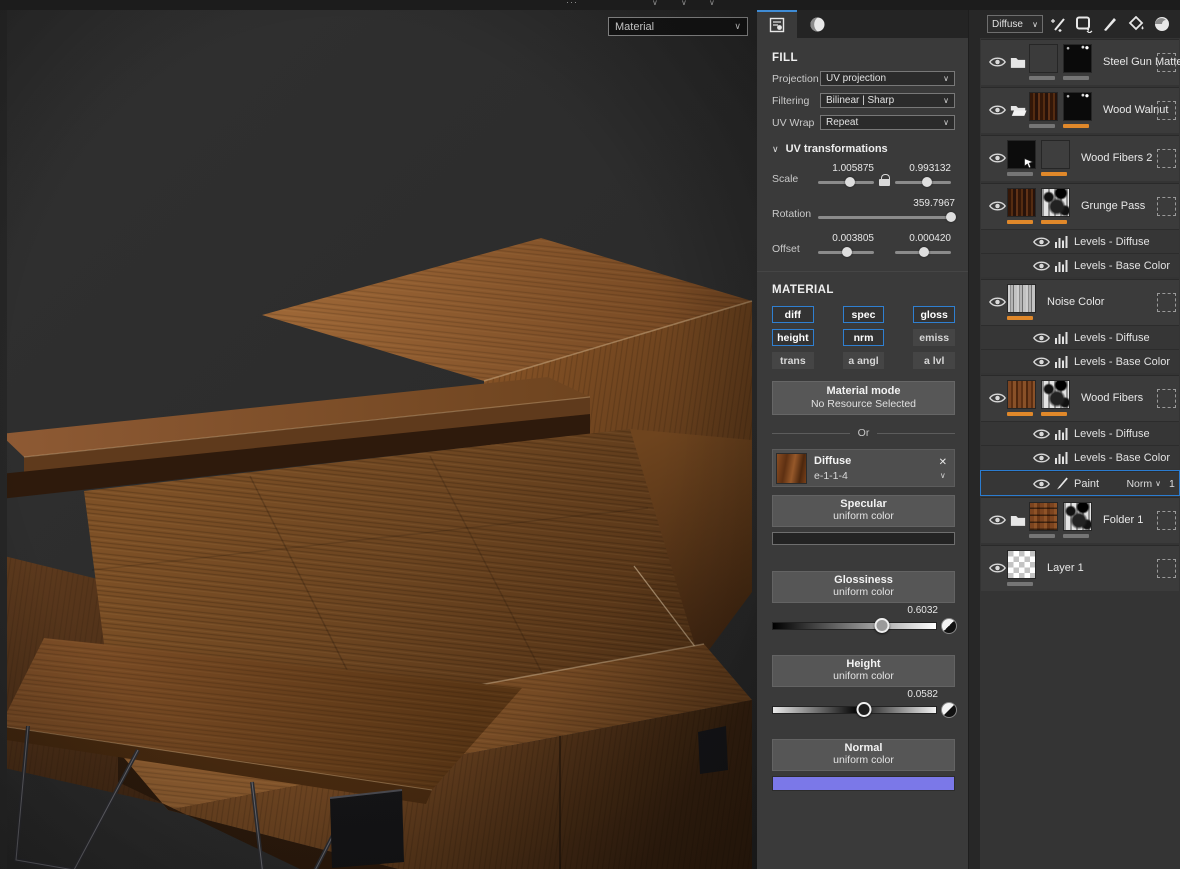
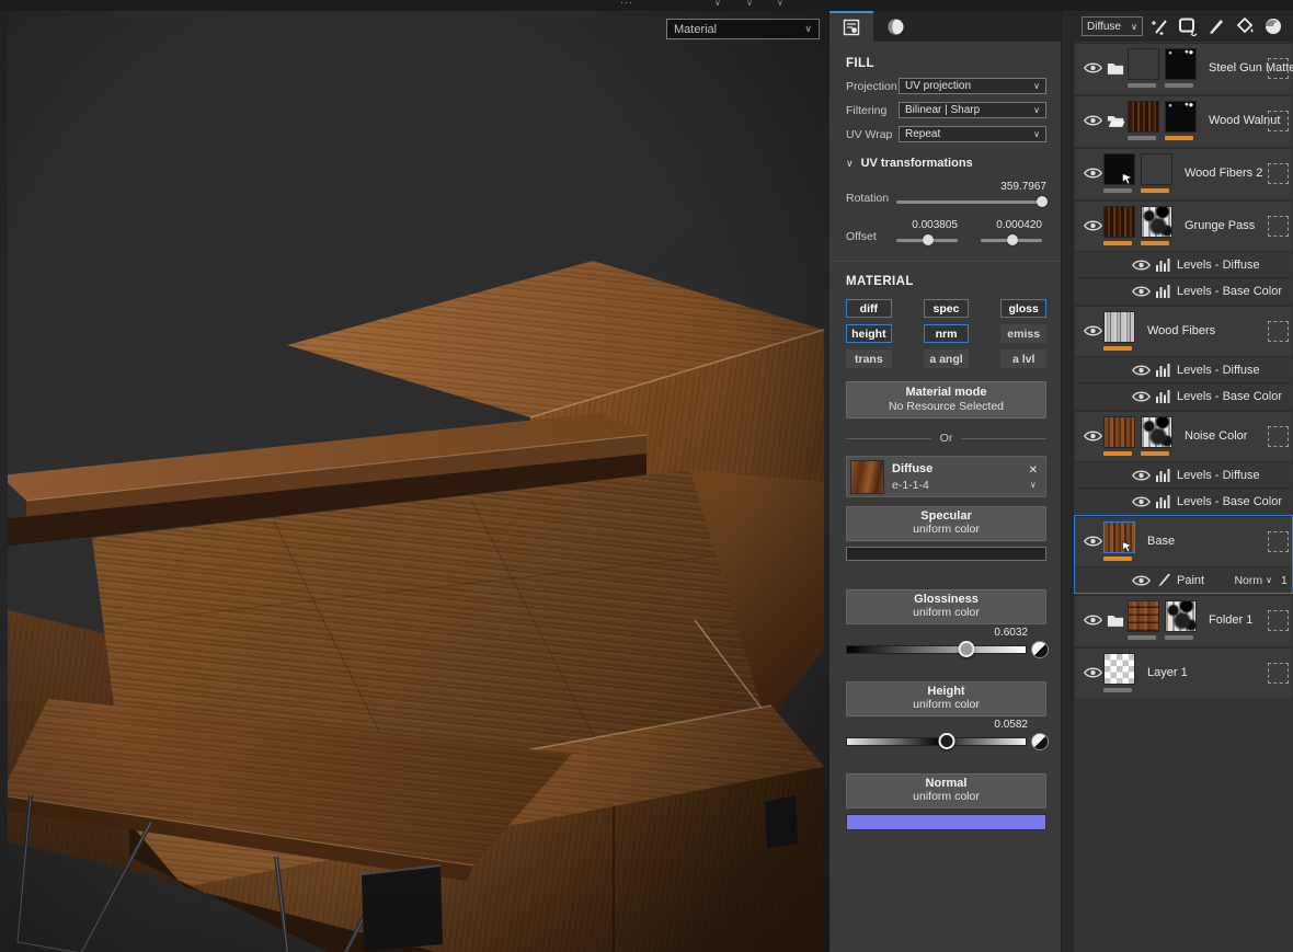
  ···
  ∨
  ∨
  ∨
  FILL
  Projection
  UV projection
  ∨
  Filtering
  Bilinear | Sharp
  ∨
  UV Wrap
  Repeat
  ∨
  ∨
  UV transformations
- Scale
- 1.005875
- 0.993132
  Rotation
  359.7967
  Offset
  0.003805
  0.000420
  MATERIAL
  diff
  spec
  gloss
  height
  nrm
  emiss
  trans
  a angl
  a lvl
  Material mode
  No Resource Selected
  Or
  Diffuse
  e-1-1-4
  ✕
  ∨
  Specular
  uniform color
  Glossiness
  uniform color
  0.6032
  Height
  uniform color
  0.0582
  Normal
  uniform color
  Diffuse
  ∨
  Steel Gun Matte
  Wood Walnut
  Wood Fibers 2
  Grunge Pass
  Levels - Diffuse
  Levels - Base Color
- Noise Color
+ Wood Fibers
  Levels - Diffuse
  Levels - Base Color
- Wood Fibers
+ Noise Color
  Levels - Diffuse
  Levels - Base Color
+ Base
  Paint
  Norm
  ∨
  1
  Folder 1
  Layer 1
